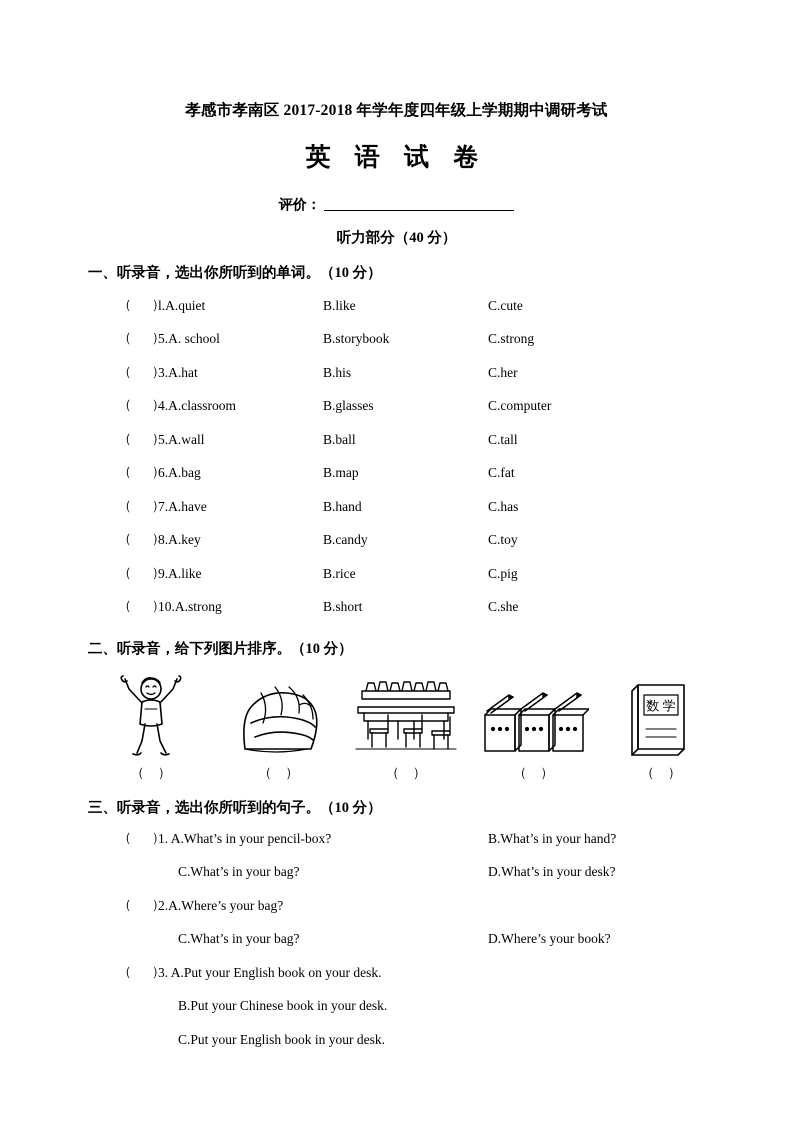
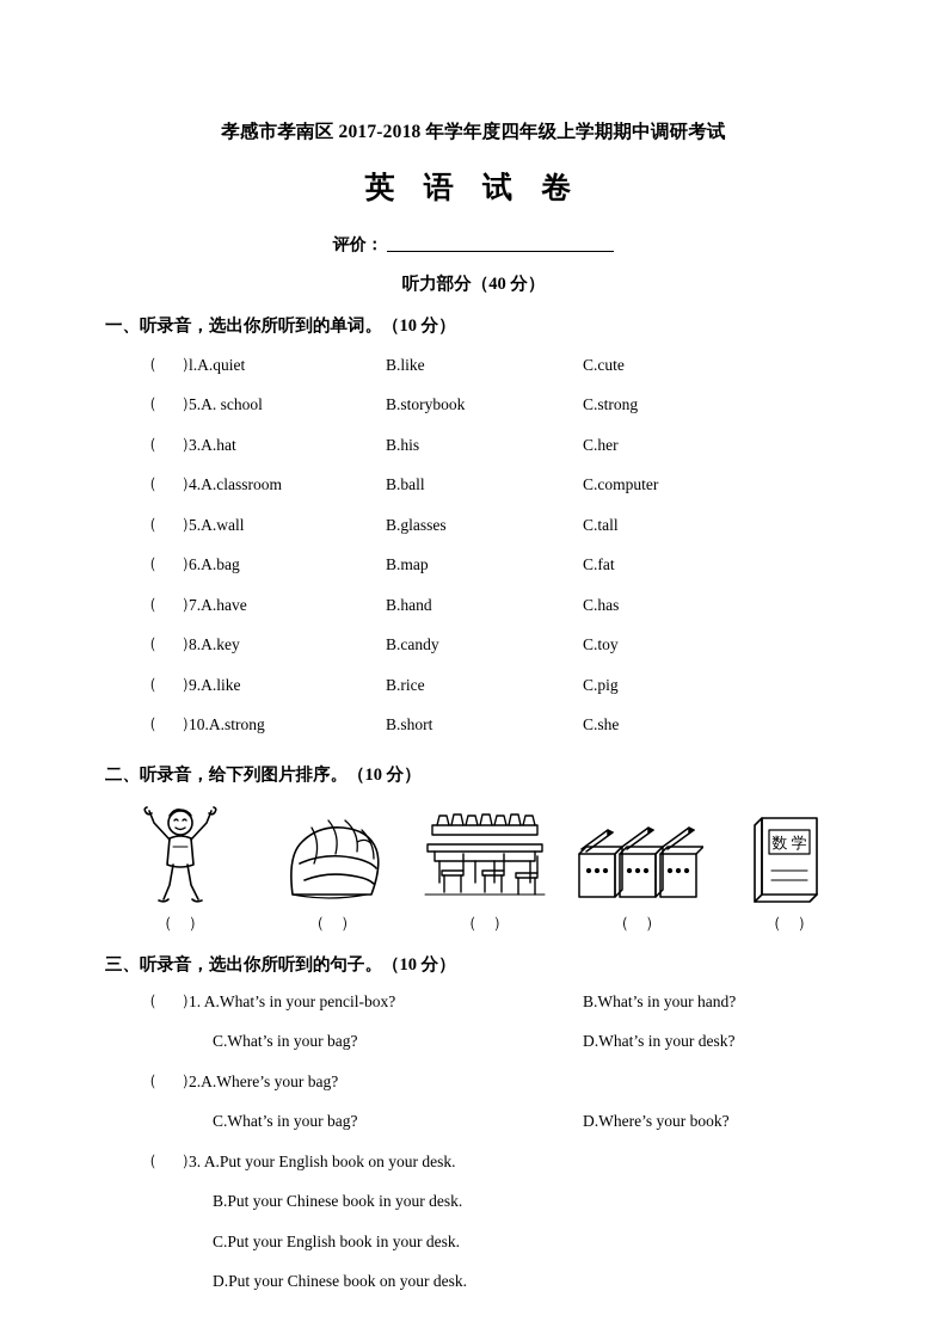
  孝感市孝南区 2017-2018 年学年度四年级上学期期中调研考试
  英 语 试 卷
  评价：
  听力部分（40 分）
  一、听录音，选出你所听到的单词。（10 分）
  l.A.quiet
  B.like
  C.cute
  5.A. school
  B.storybook
  C.strong
  3.A.hat
  B.his
  C.her
  4.A.classroom
- B.glasses
+ B.ball
  C.computer
  5.A.wall
- B.ball
+ B.glasses
  C.tall
  6.A.bag
  B.map
  C.fat
  7.A.have
  B.hand
  C.has
  8.A.key
  B.candy
  C.toy
  9.A.like
  B.rice
  C.pig
  10.A.strong
  B.short
  C.she
  二、听录音，给下列图片排序。（10 分）
  数 学
  （ ）
  （ ）
  （ ）
  （ ）
  （ ）
  三、听录音，选出你所听到的句子。（10 分）
  1. A.What’s in your pencil-box?
  B.What’s in your hand?
  C.What’s in your bag?
  D.What’s in your desk?
  2.A.Where’s your bag?
  C.What’s in your bag?
  D.Where’s your book?
  3. A.Put your English book on your desk.
  B.Put your Chinese book in your desk.
  C.Put your English book in your desk.
+ D.Put your Chinese book on your desk.
